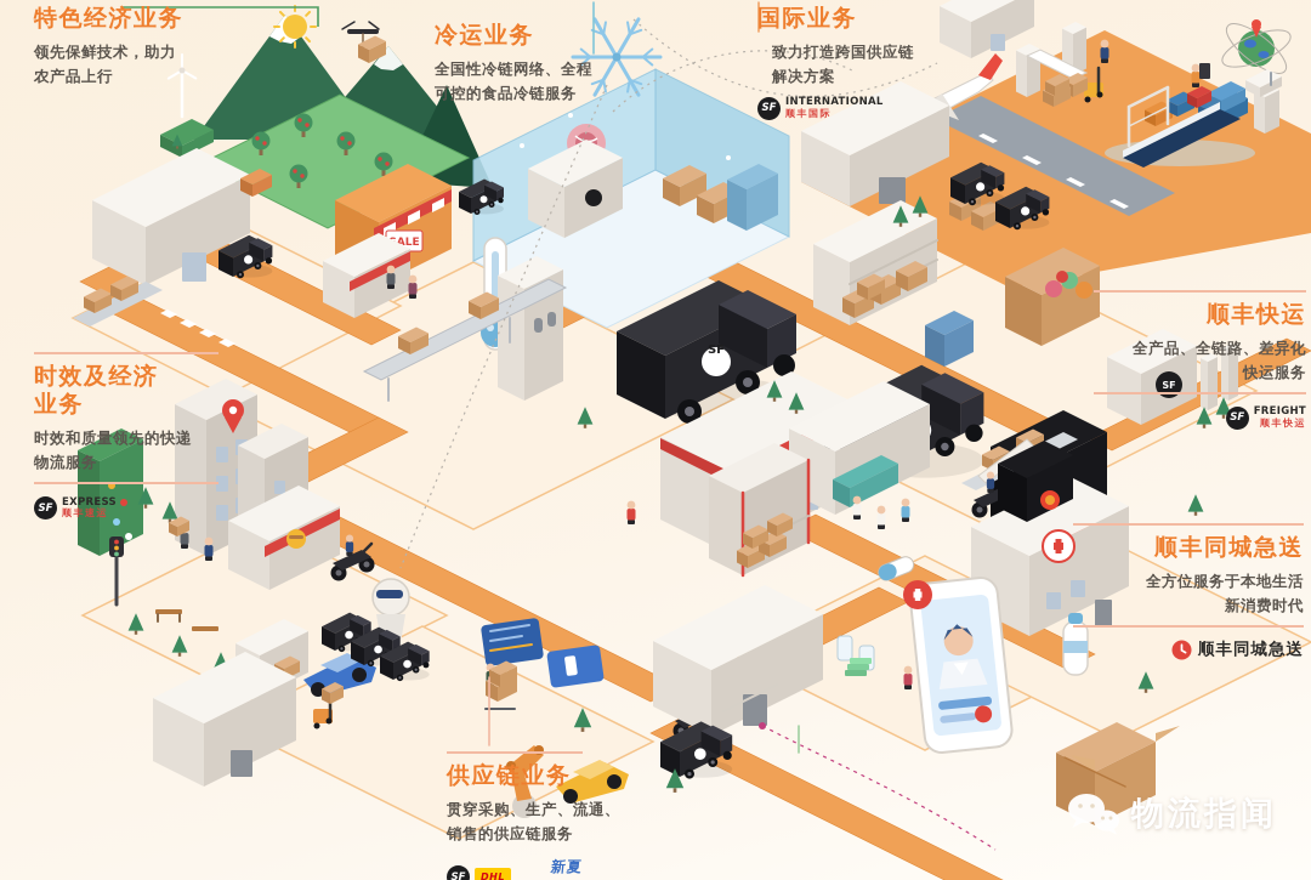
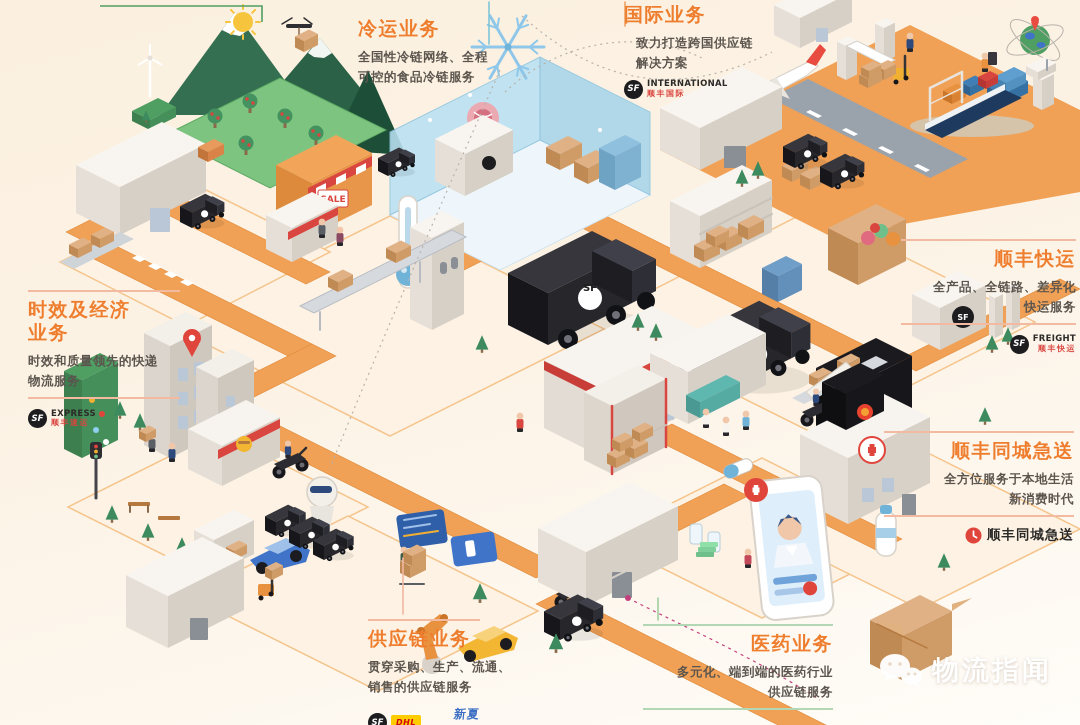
  ALE
  SF
  SF
- 特色经济业务
- 领先保鲜技术，助力
- 农产品上行
  冷运业务
  全国性冷链网络、全程
  可控的食品冷链服务
  国际业务
  致力打造跨国供应链
  解决方案
  SF
  INTERNATIONAL
  顺丰国际
  时效及经济
  业务
  时效和质量领先的快递
  物流服务
  SF
  EXPRESS
  顺丰速运
  顺丰快运
  全产品、全链路、差异化
  快运服务
  SF
  FREIGHT
  顺丰快运
  顺丰同城急送
  全方位服务于本地生活
  新消费时代
  顺丰同城急送
  供应链业务
  贯穿采购、生产、流通、
  销售的供应链服务
  SF
  DHL
+ 医药业务
+ 多元化、端到端的医药行业
+ 供应链服务
  物流指闻
